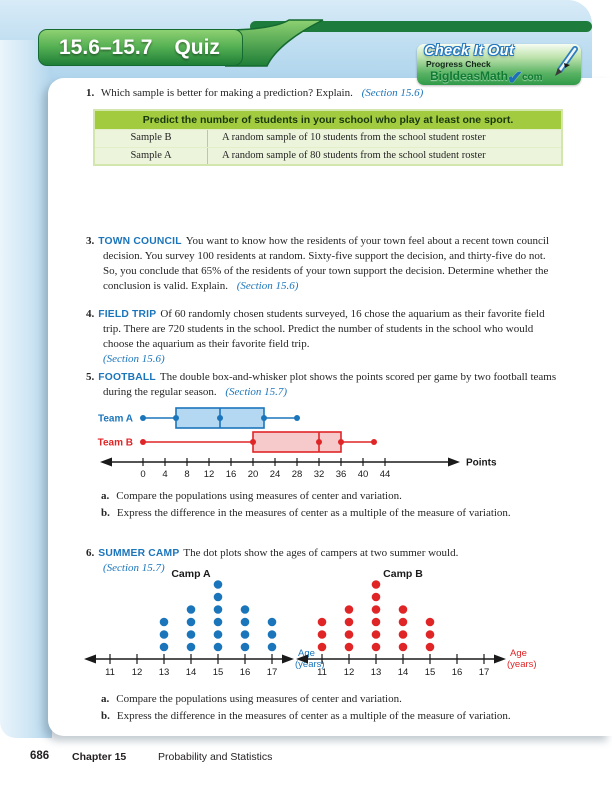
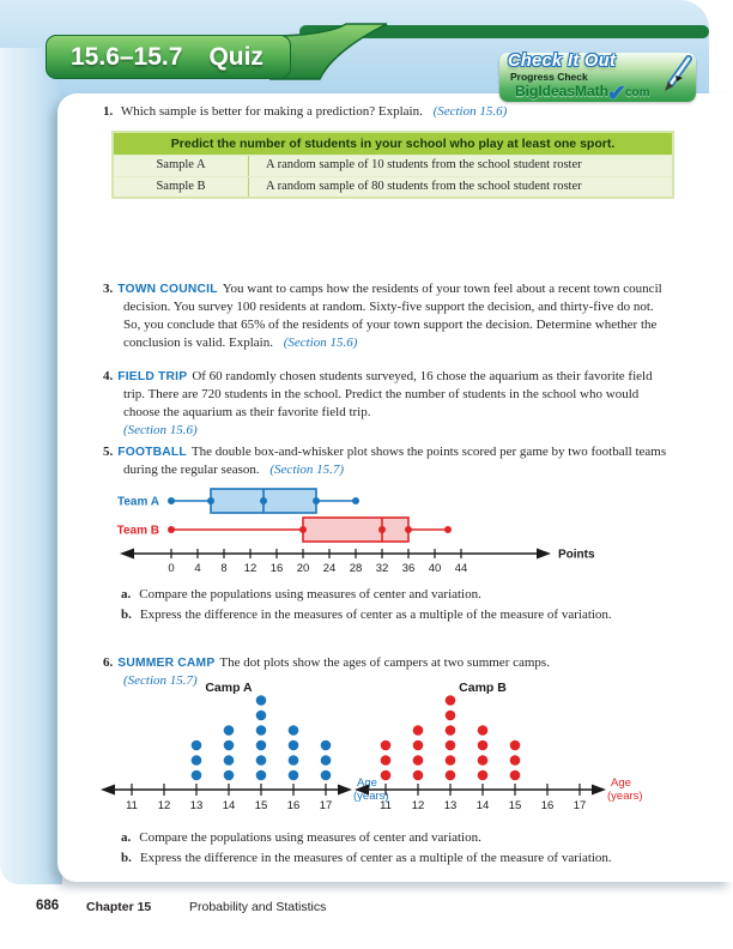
  15.6–15.7
  Quiz
  Check It Out
  Progress Check
  BigIdeasMath✔com
  1. Which sample is better for making a prediction? Explain. (Section 15.6)
  Predict the number of students in your school who play at least one sport.
- Sample B
+ Sample A
  A random sample of 10 students from the school student roster
- Sample A
+ Sample B
  A random sample of 80 students from the school student roster
- 3. TOWN COUNCIL You want to know how the residents of your town feel about a recent town council decision. You survey 100 residents at random. Sixty-five support the decision, and thirty-five do not. So, you conclude that 65% of the residents of your town support the decision. Determine whether the conclusion is valid. Explain. (Section 15.6)
+ 3. TOWN COUNCIL You want to camps how the residents of your town feel about a recent town council decision. You survey 100 residents at random. Sixty-five support the decision, and thirty-five do not. So, you conclude that 65% of the residents of your town support the decision. Determine whether the conclusion is valid. Explain. (Section 15.6)
  4. FIELD TRIP Of 60 randomly chosen students surveyed, 16 chose the aquarium as their favorite field trip. There are 720 students in the school. Predict the number of students in the school who would choose the aquarium as their favorite field trip.
  (Section 15.6)
  5. FOOTBALL The double box-and-whisker plot shows the points scored per game by two football teams during the regular season. (Section 15.7)
  0
  4
  8
  12
  16
  20
  24
  28
  32
  36
  40
  44
  Points
  Team A
  Team B
  a. Compare the populations using measures of center and variation.
  b. Express the difference in the measures of center as a multiple of the measure of variation.
- 6. SUMMER CAMP The dot plots show the ages of campers at two summer would.
+ 6. SUMMER CAMP The dot plots show the ages of campers at two summer camps.
  (Section 15.7)
  Camp A
  11
  12
  13
  14
  15
  16
  17
  Age
  (years)
  Camp B
  11
  12
  13
  14
  15
  16
  17
  Age
  (years)
  a. Compare the populations using measures of center and variation.
  b. Express the difference in the measures of center as a multiple of the measure of variation.
  686
  Chapter 15
  Probability and Statistics
